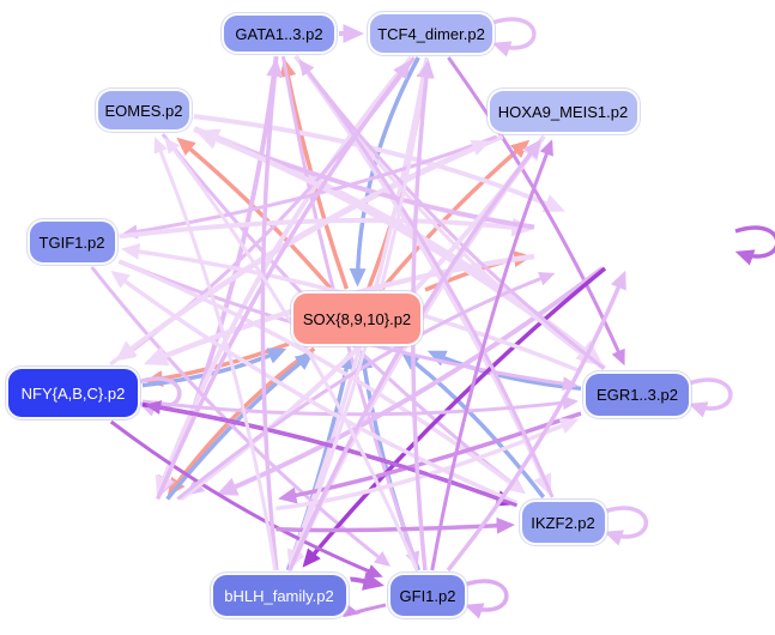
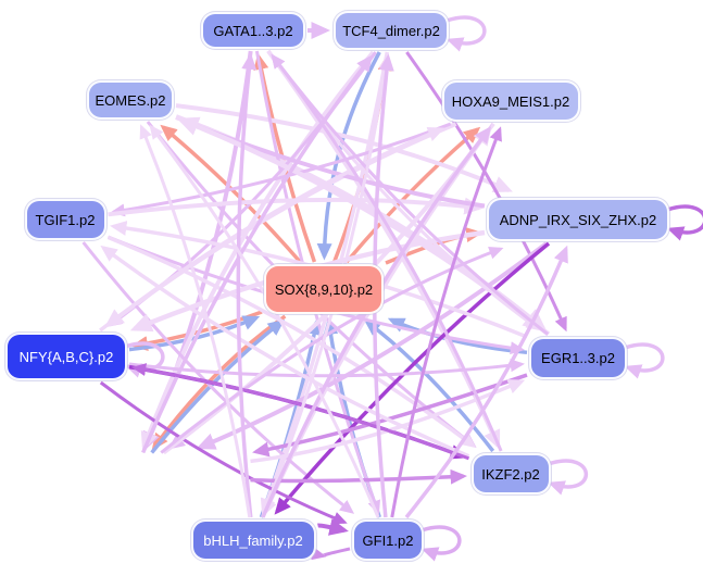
  GATA1..3.p2
  TCF4_dimer.p2
  EOMES.p2
  HOXA9_MEIS1.p2
  TGIF1.p2
+ ADNP_IRX_SIX_ZHX.p2
  SOX{8,9,10}.p2
  NFY{A,B,C}.p2
  EGR1..3.p2
  IKZF2.p2
  bHLH_family.p2
  GFI1.p2
